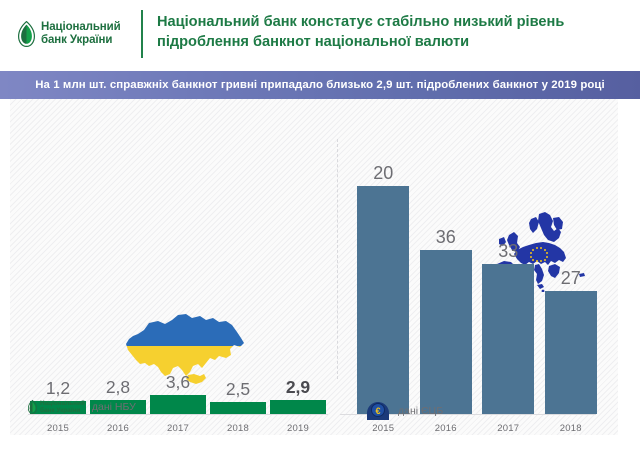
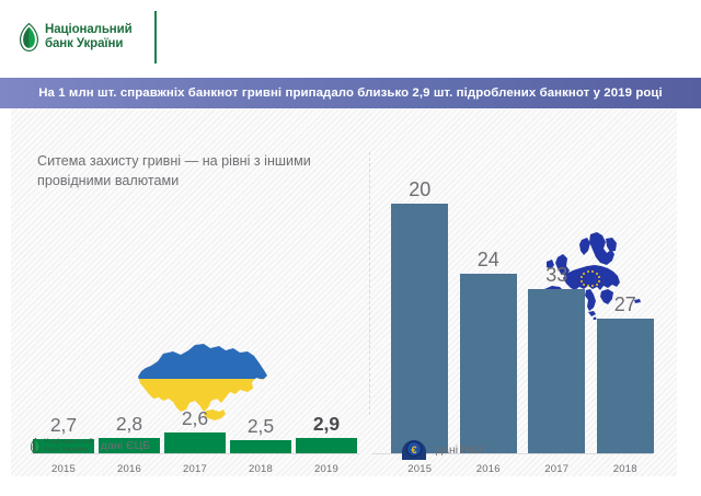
  Національний
  банк України
- Національний банк констатує стабільно низький рівень підроблення банкнот національної валюти
  На 1 млн шт. справжніх банкнот гривні припадало близько 2,9 шт. підроблених банкнот у 2019 році
+ Ситема захисту гривні — на рівні з іншими провідними валютами
- 1,2
+ 2,7
  2015
  2,8
  2016
- 3,6
+ 2,6
  2017
  2,5
  2018
  2,9
  2019
  20
  2015
- 36
+ 24
  2016
  33
  2017
  27
  2018
- дані НБУ
+ дані ЄЦБ
  €
- дані ЄЦБ
+ дані НБУ
